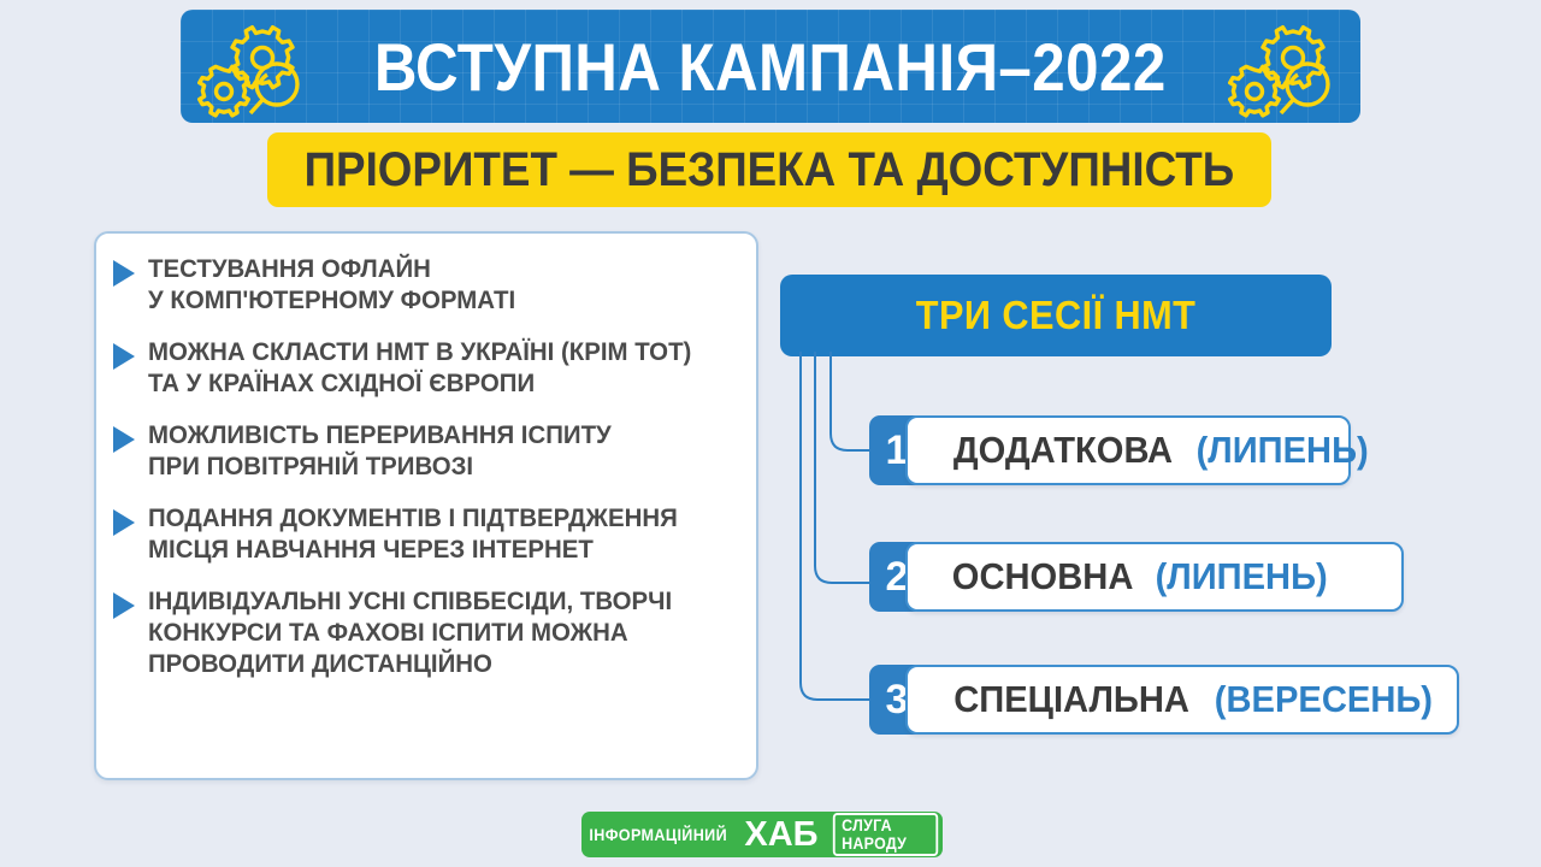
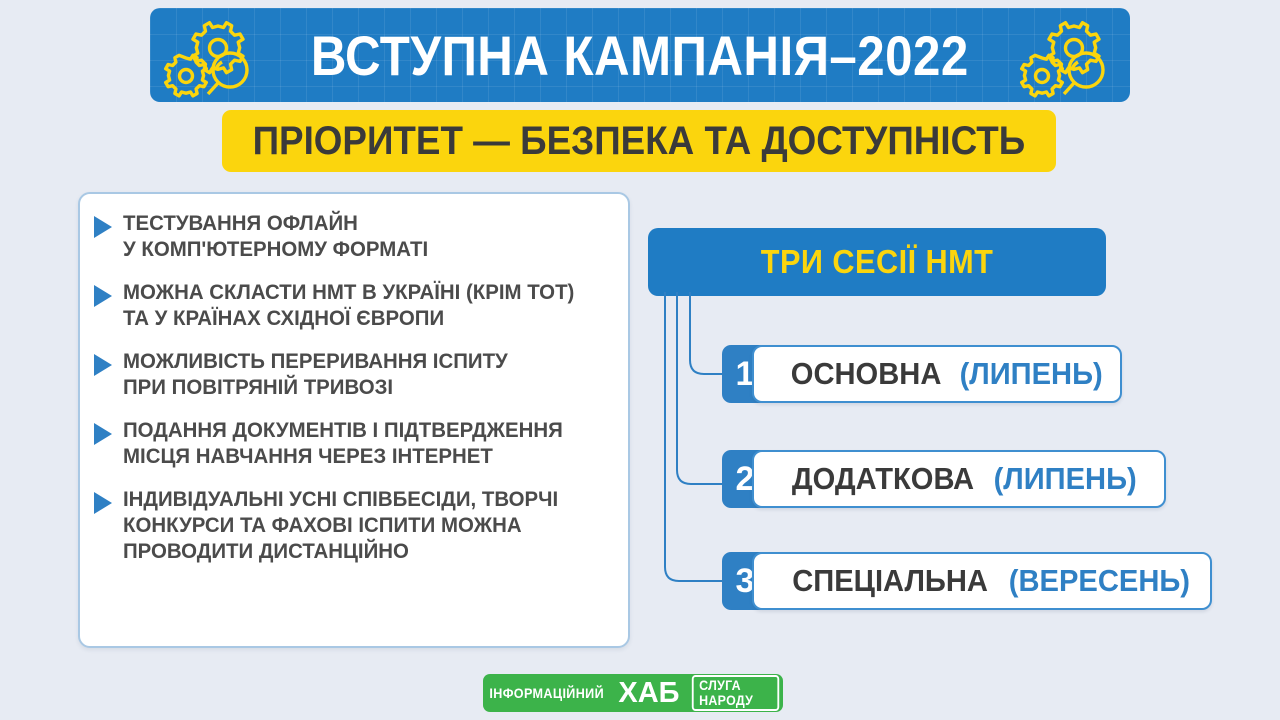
  ВСТУПНА КАМПАНІЯ–2022
  ПРІОРИТЕТ — БЕЗПЕКА ТА ДОСТУПНІСТЬ
  ТЕСТУВАННЯ ОФЛАЙН
  У КОМП'ЮТЕРНОМУ ФОРМАТІ
  МОЖНА СКЛАСТИ НМТ В УКРАЇНІ (КРІМ ТОТ)
  ТА У КРАЇНАХ СХІДНОЇ ЄВРОПИ
  МОЖЛИВІСТЬ ПЕРЕРИВАННЯ ІСПИТУ
  ПРИ ПОВІТРЯНІЙ ТРИВОЗІ
  ПОДАННЯ ДОКУМЕНТІВ І ПІДТВЕРДЖЕННЯ
  МІСЦЯ НАВЧАННЯ ЧЕРЕЗ ІНТЕРНЕТ
  ІНДИВІДУАЛЬНІ УСНІ СПІВБЕСІДИ, ТВОРЧІ
  КОНКУРСИ ТА ФАХОВІ ІСПИТИ МОЖНА
  ПРОВОДИТИ ДИСТАНЦІЙНО
  ТРИ СЕСІЇ НМТ
  1
- ДОДАТКОВА
+ ОСНОВНА
  (ЛИПЕНЬ)
  2
- ОСНОВНА
+ ДОДАТКОВА
  (ЛИПЕНЬ)
  3
  СПЕЦІАЛЬНА
  (ВЕРЕСЕНЬ)
  ІНФОРМАЦІЙНИЙ
  ХАБ
  СЛУГА НАРОДУ
